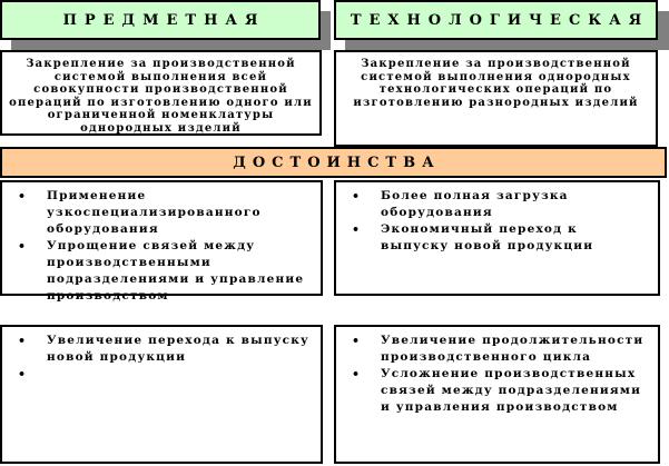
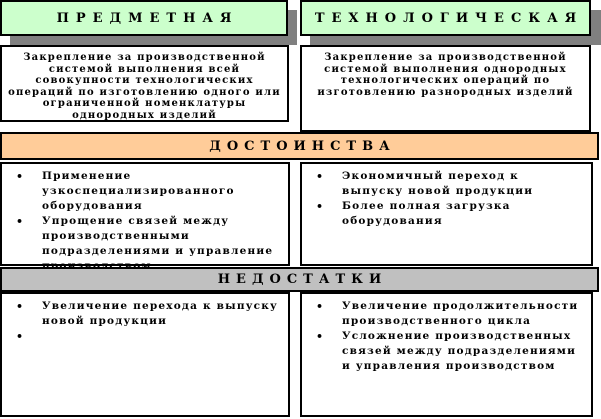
  ПРЕДМЕТНАЯ
  ТЕХНОЛОГИЧЕСКАЯ
- Закрепление за производственной системой выполнения всей совокупности производственной операций по изготовлению одного или ограниченной номенклатуры однородных изделий
+ Закрепление за производственной системой выполнения всей совокупности технологических операций по изготовлению одного или ограниченной номенклатуры однородных изделий
  Закрепление за производственной системой выполнения однородных технологических операций по изготовлению разнородных изделий
  ДОСТОИНСТВА
  •
  Применение узкоспециализированного оборудования
  •
  Упрощение связей между производственными подразделениями и управление производством
  •
- Более полная загрузка оборудования
+ Экономичный переход к выпуску новой продукции
  •
- Экономичный переход к выпуску новой продукции
+ Более полная загрузка оборудования
+ НЕДОСТАТКИ
  •
  Увеличение перехода к выпуску новой продукции
  •
  •
  Увеличение продолжительности производственного цикла
  •
  Усложнение производственных связей между подразделениями и управления производством
